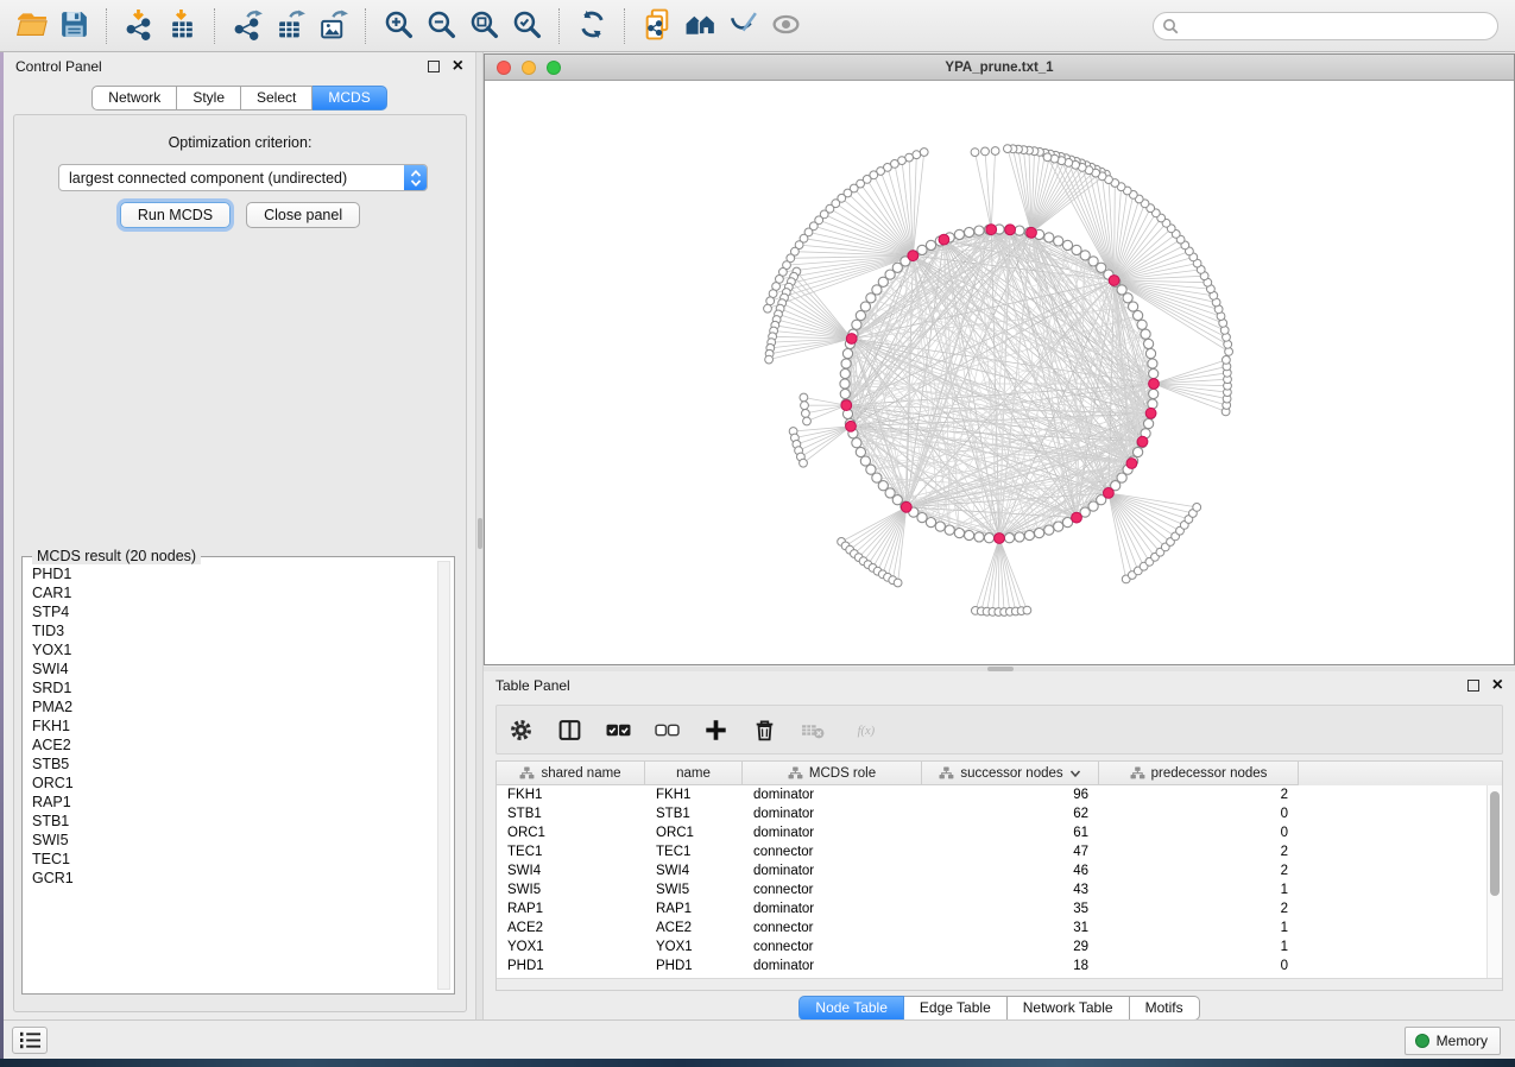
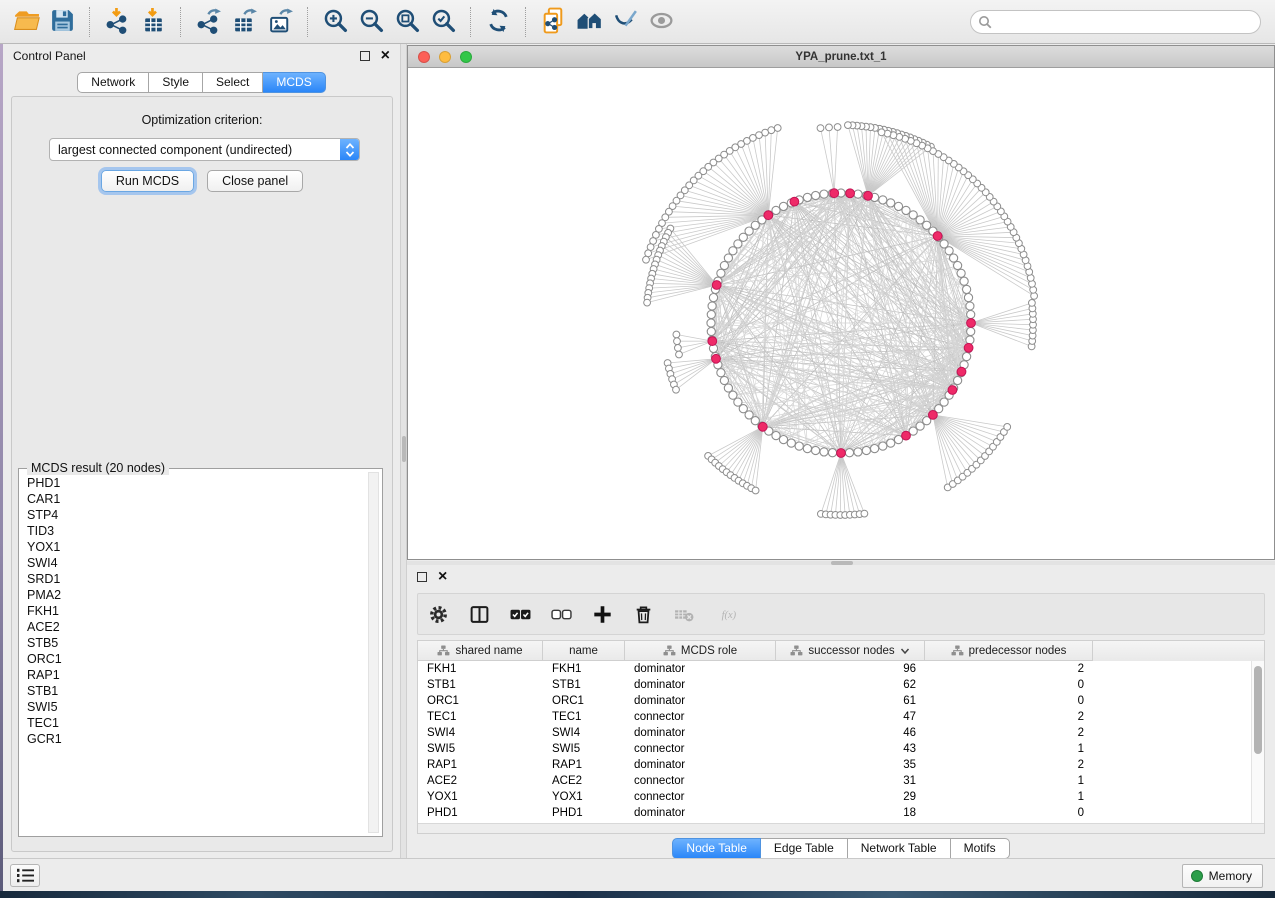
  Control Panel
  ×
  Network
  Style
  Select
  MCDS
  Optimization criterion:
  largest connected component (undirected)
  Run MCDS
  Close panel
  MCDS result (20 nodes)
  PHD1
  CAR1
  STP4
  TID3
  YOX1
  SWI4
  SRD1
  PMA2
  FKH1
  ACE2
  STB5
  ORC1
  RAP1
  STB1
  SWI5
  TEC1
  GCR1
  YPA_prune.txt_1
- Table Panel
  ×
  f(x)
  shared name
  name
  MCDS role
  successor nodes
  predecessor nodes
  FKH1
  FKH1
  dominator
  96
  2
  STB1
  STB1
  dominator
  62
  0
  ORC1
  ORC1
  dominator
  61
  0
  TEC1
  TEC1
  connector
  47
  2
  SWI4
  SWI4
  dominator
  46
  2
  SWI5
  SWI5
  connector
  43
  1
  RAP1
  RAP1
  dominator
  35
  2
  ACE2
  ACE2
  connector
  31
  1
  YOX1
  YOX1
  connector
  29
  1
  PHD1
  PHD1
  dominator
  18
  0
  Node Table
  Edge Table
  Network Table
  Motifs
  Memory
